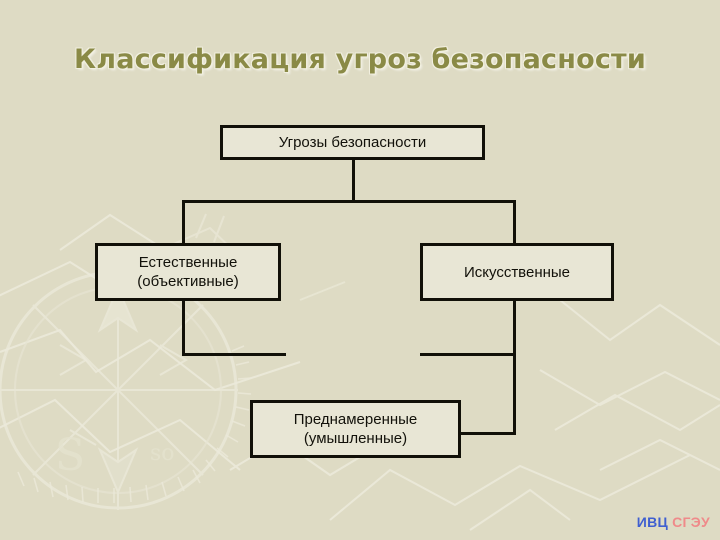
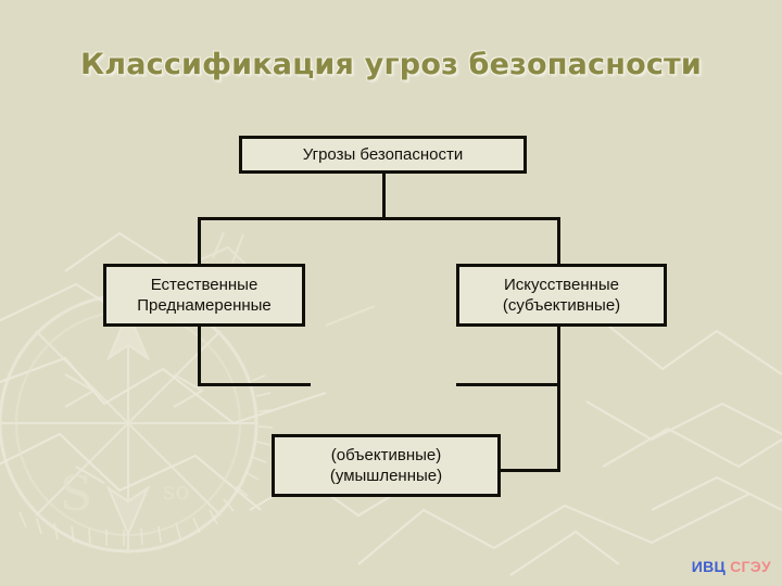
  Классификация угроз безопасности
  Угрозы безопасности
  Естественные
- (объективные)
+ Преднамеренные
  Искусственные
+ (субъективные)
- Преднамеренные
+ (объективные)
  (умышленные)
  ИВЦ СГЭУ
